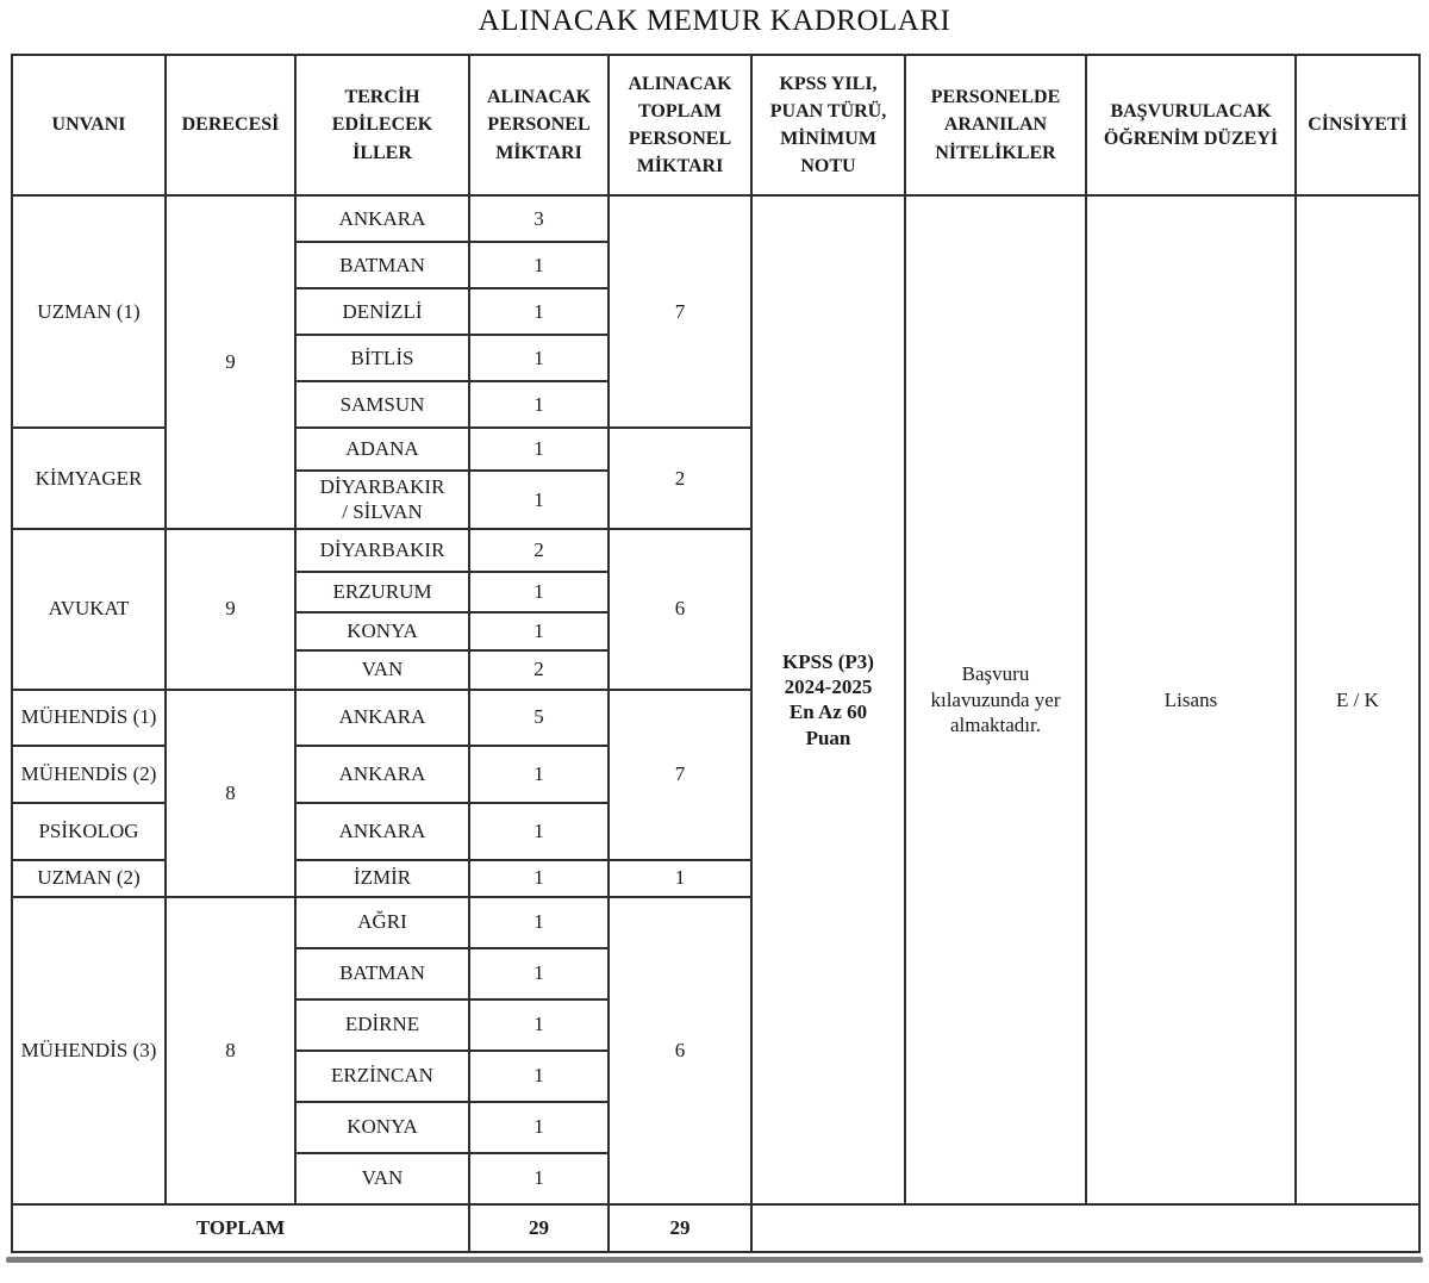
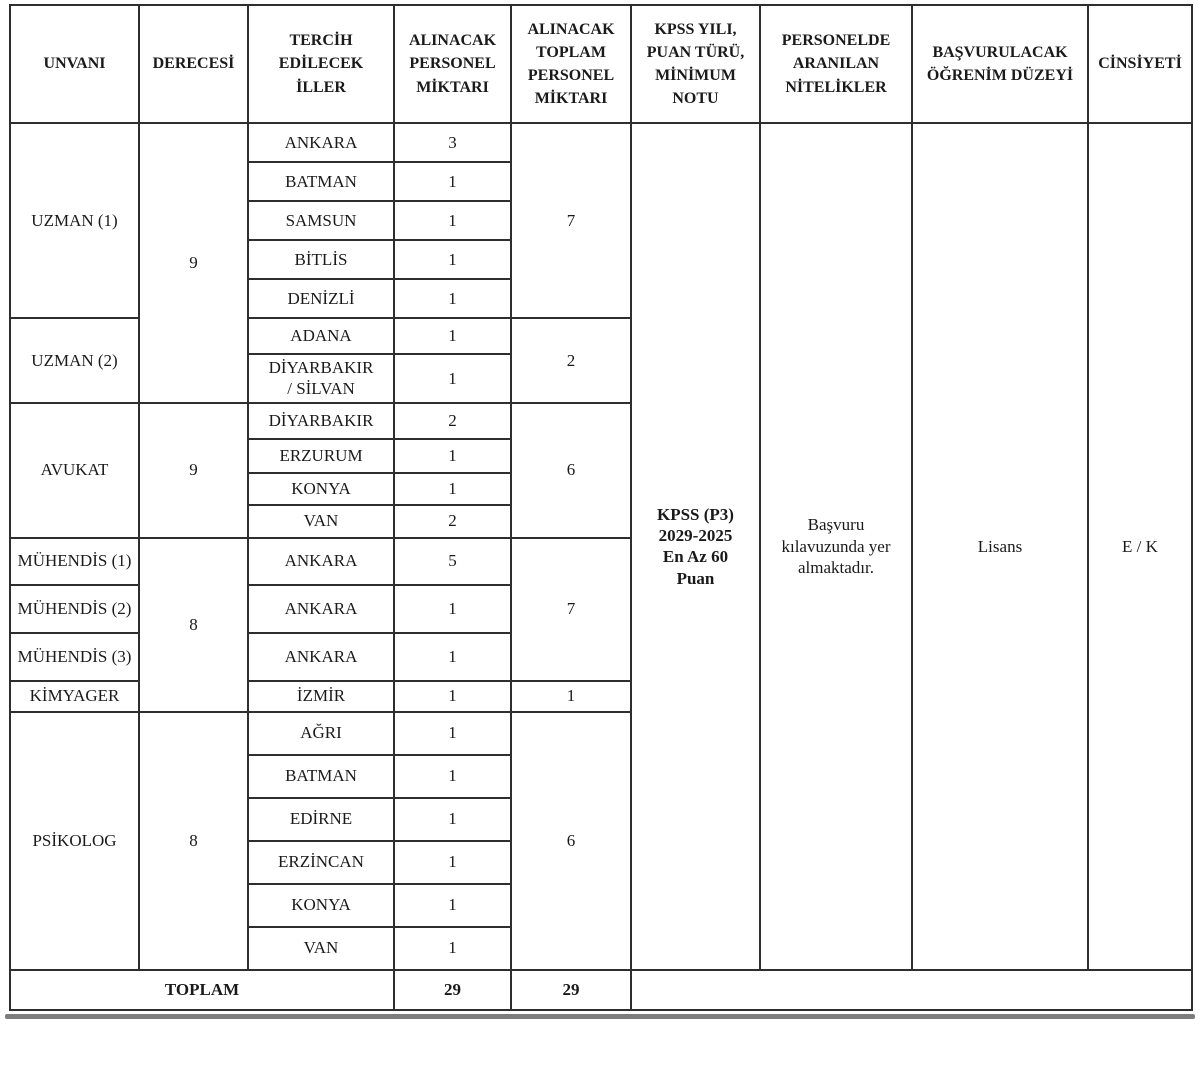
- ALINACAK MEMUR KADROLARI
  UNVANI	DERECESİ	TERCİH EDİLECEK İLLER	ALINACAK PERSONEL MİKTARI	ALINACAK TOPLAM PERSONEL MİKTARI	KPSS YILI, PUAN TÜRÜ, MİNİMUM NOTU	PERSONELDE ARANILAN NİTELİKLER	BAŞVURULACAK ÖĞRENİM DÜZEYİ	CİNSİYETİ
- UZMAN (1)	9	ANKARA	3	7	KPSS (P3) 2024-2025 En Az 60 Puan	Başvuru kılavuzunda yer almaktadır.	Lisans	E / K
+ UZMAN (1)	9	ANKARA	3	7	KPSS (P3) 2029-2025 En Az 60 Puan	Başvuru kılavuzunda yer almaktadır.	Lisans	E / K
  BATMAN	1
- DENİZLİ	1
+ SAMSUN	1
  BİTLİS	1
- SAMSUN	1
+ DENİZLİ	1
- KİMYAGER	ADANA	1	2
+ UZMAN (2)	ADANA	1	2
  DİYARBAKIR / SİLVAN	1
  AVUKAT	9	DİYARBAKIR	2	6
  ERZURUM	1
  KONYA	1
  VAN	2
  MÜHENDİS (1)	8	ANKARA	5	7
  MÜHENDİS (2)	ANKARA	1
- PSİKOLOG	ANKARA	1
+ MÜHENDİS (3)	ANKARA	1
- UZMAN (2)	İZMİR	1	1
+ KİMYAGER	İZMİR	1	1
- MÜHENDİS (3)	8	AĞRI	1	6
+ PSİKOLOG	8	AĞRI	1	6
  BATMAN	1
  EDİRNE	1
  ERZİNCAN	1
  KONYA	1
  VAN	1
  TOPLAM	29	29
